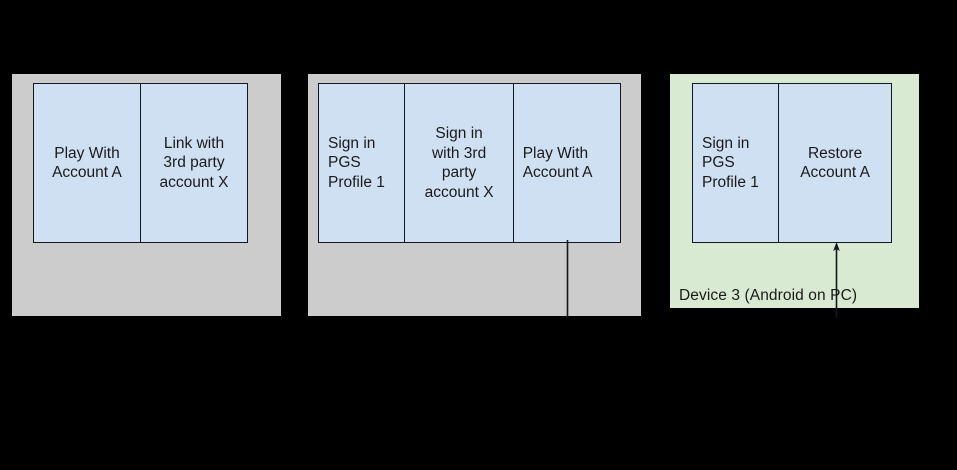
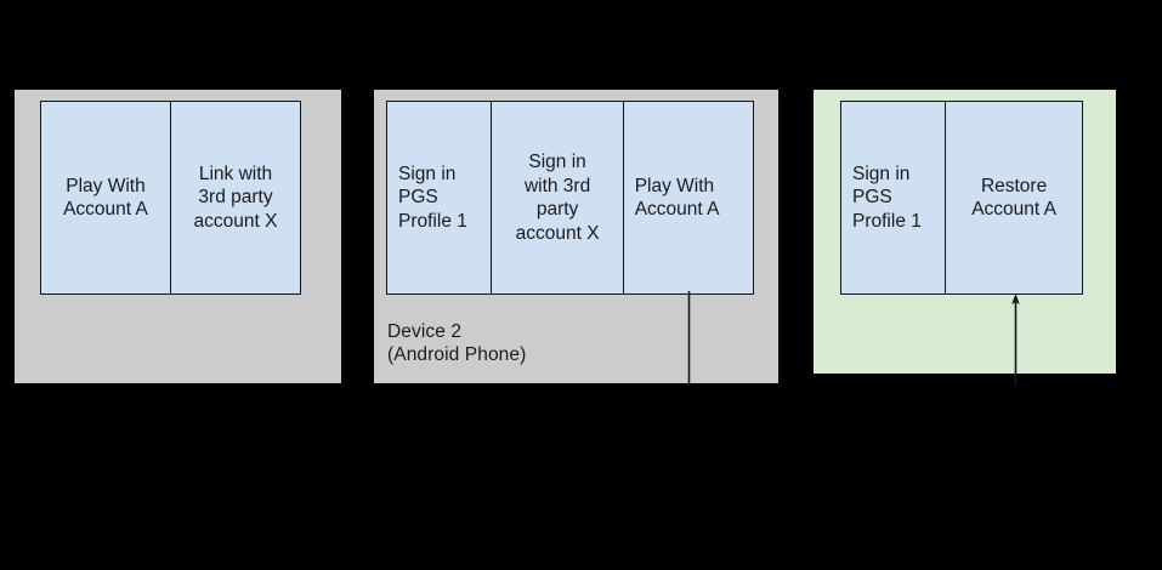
  Play With
  Account A
  Link with
  3rd party
  account X
  Sign in
  PGS
  Profile 1
  Sign in
  with 3rd
  party
  account X
  Play With
  Account A
+ Device 2
+ (Android Phone)
  Sign in
  PGS
  Profile 1
  Restore
  Account A
- Device 3 (Android on PC)
